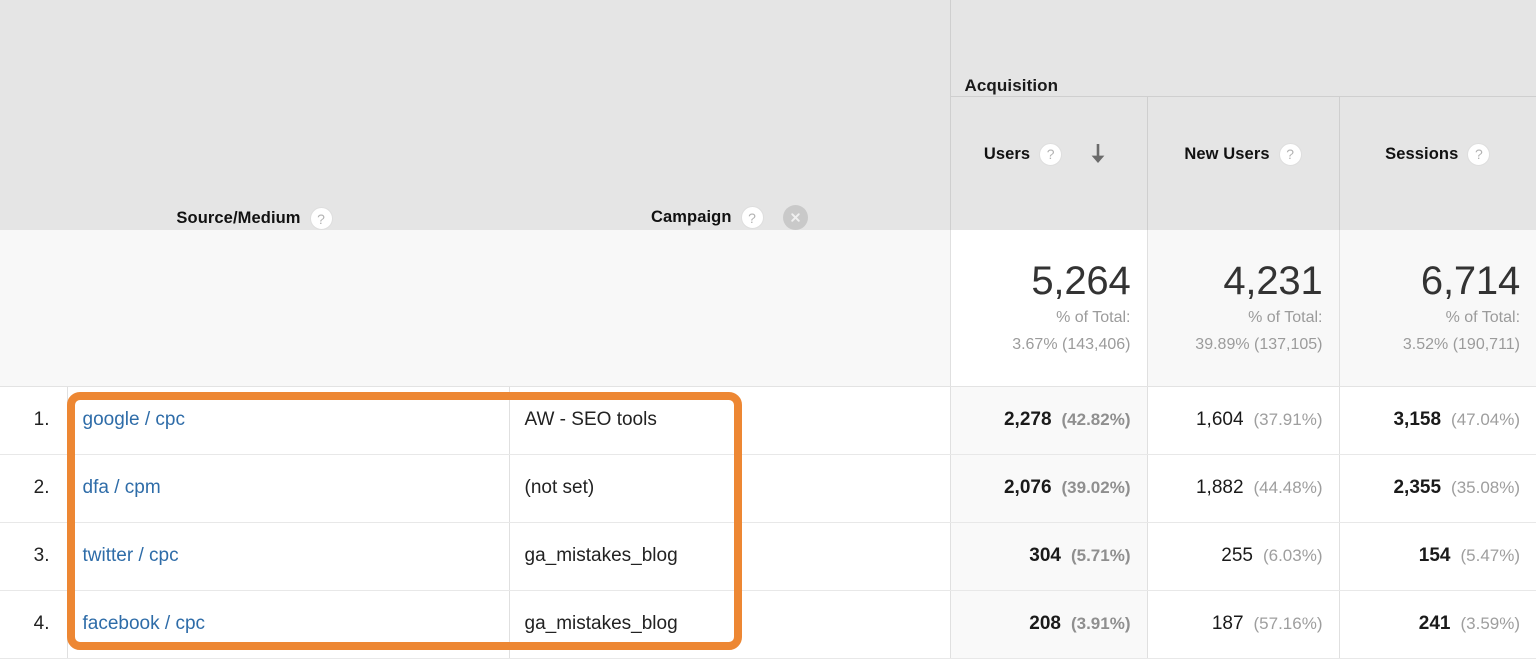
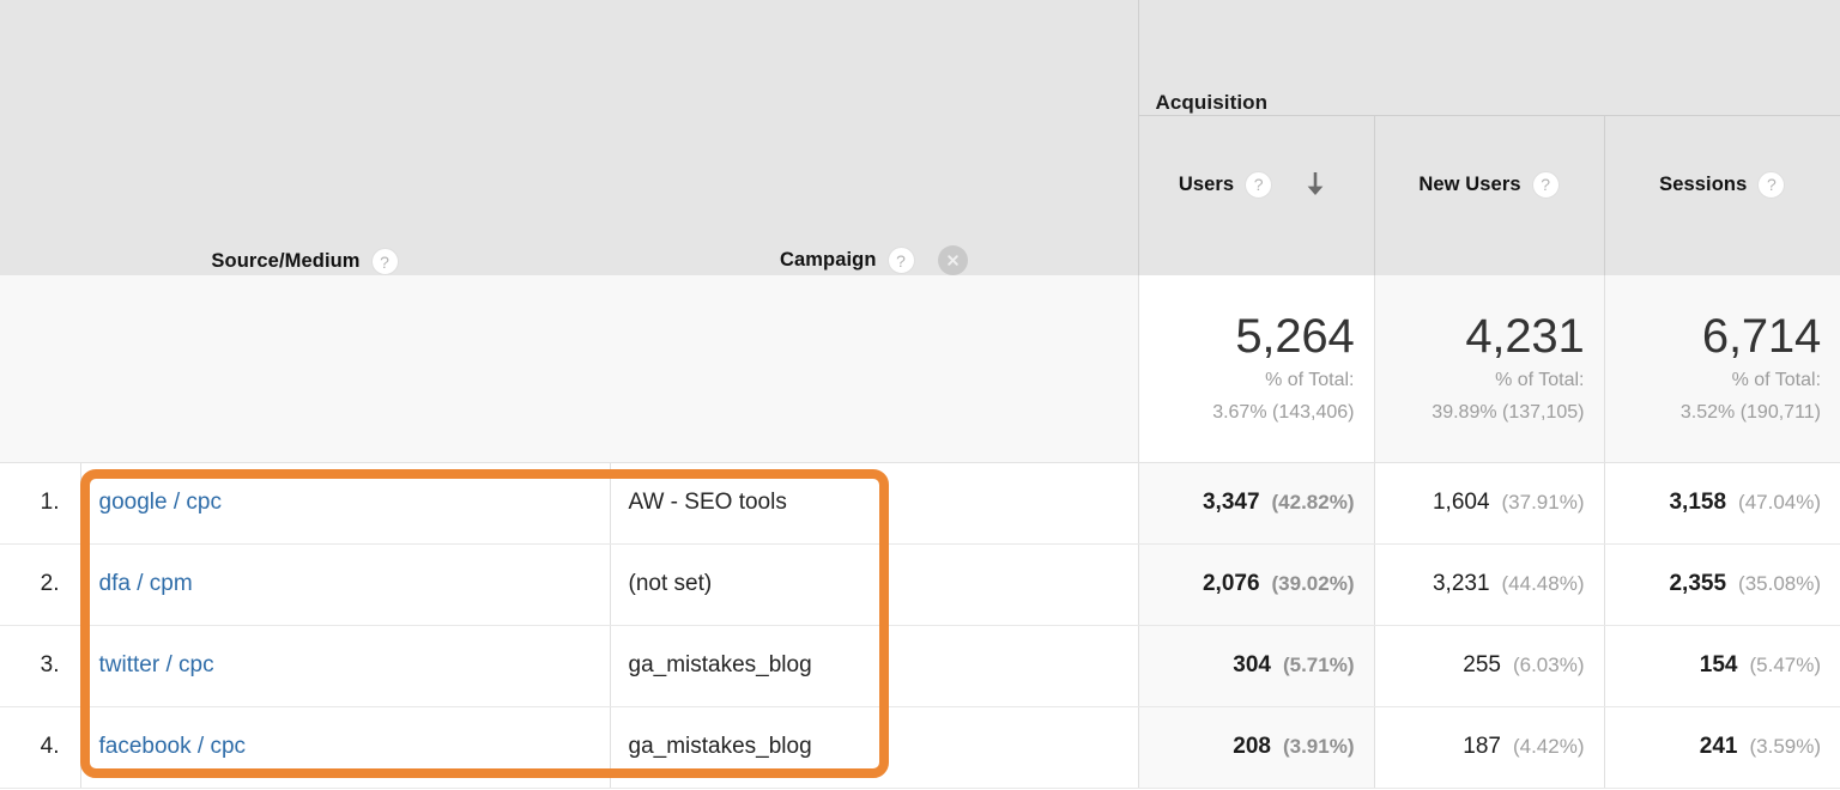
  Source/Medium ?	Campaign ?	Acquisition
  Users ?	New Users ?	Sessions ?
  		5,264 % of Total: 3.67% (143,406)	4,231 % of Total: 39.89% (137,105)	6,714 % of Total: 3.52% (190,711)
- 1.	google / cpc	AW - SEO tools	2,278 (42.82%)	1,604 (37.91%)	3,158 (47.04%)
+ 1.	google / cpc	AW - SEO tools	3,347 (42.82%)	1,604 (37.91%)	3,158 (47.04%)
- 2.	dfa / cpm	(not set)	2,076 (39.02%)	1,882 (44.48%)	2,355 (35.08%)
+ 2.	dfa / cpm	(not set)	2,076 (39.02%)	3,231 (44.48%)	2,355 (35.08%)
  3.	twitter / cpc	ga_mistakes_blog	304 (5.71%)	255 (6.03%)	154 (5.47%)
- 4.	facebook / cpc	ga_mistakes_blog	208 (3.91%)	187 (57.16%)	241 (3.59%)
+ 4.	facebook / cpc	ga_mistakes_blog	208 (3.91%)	187 (4.42%)	241 (3.59%)
